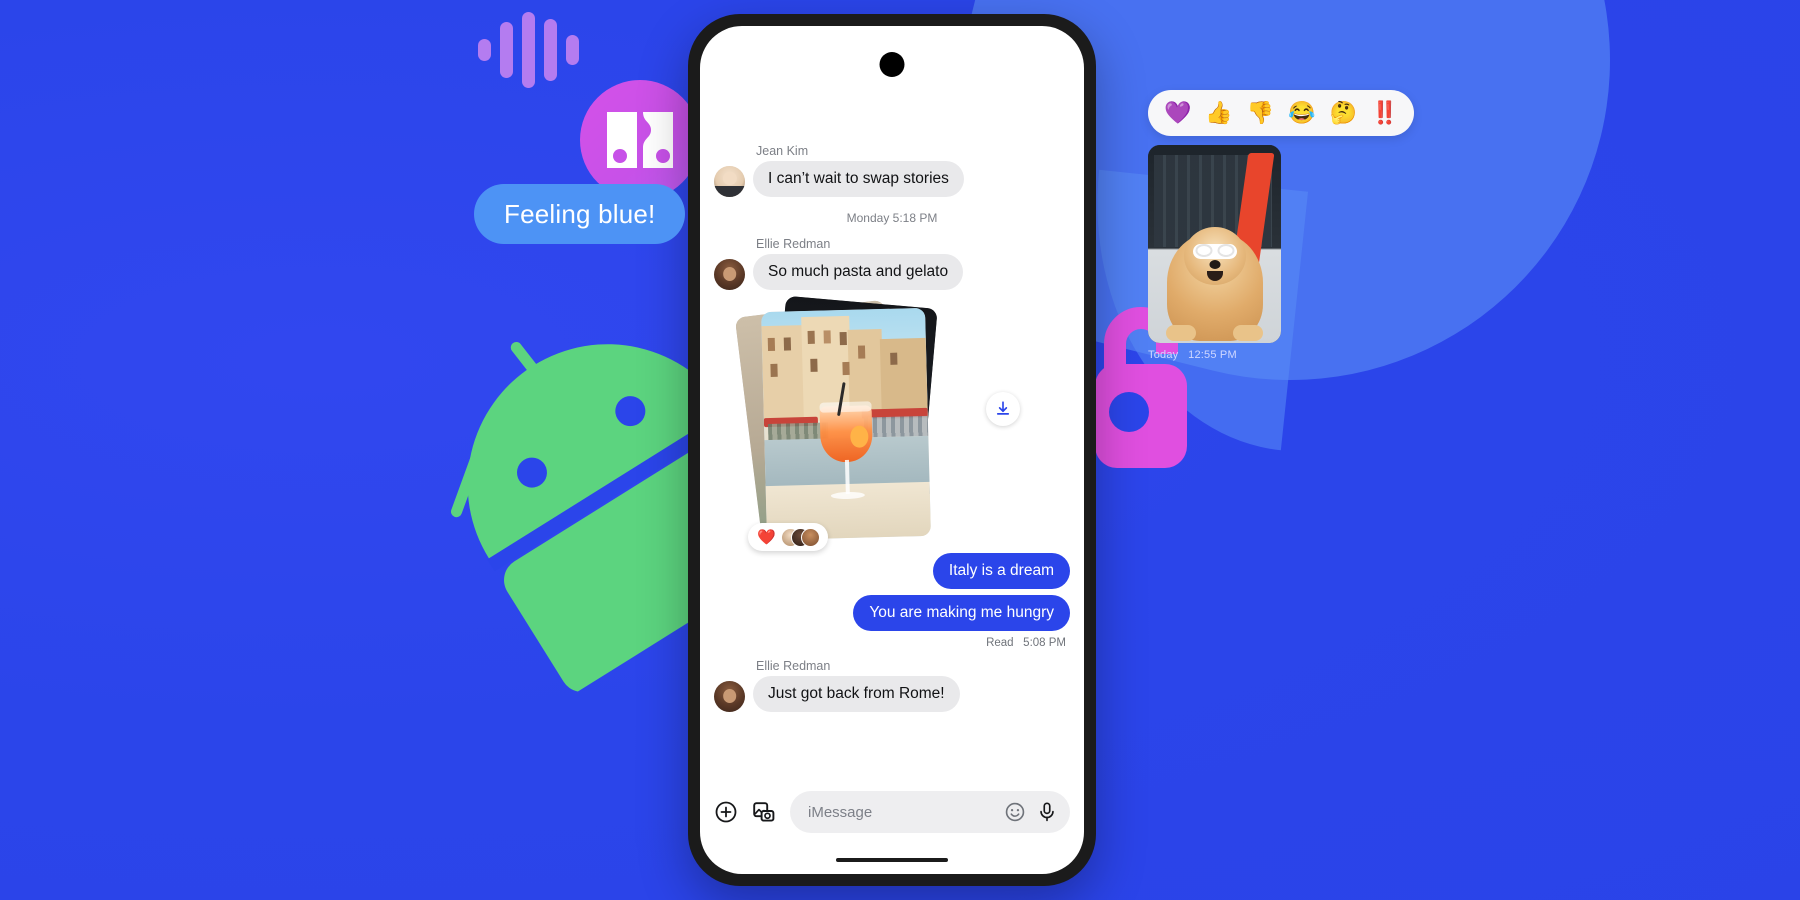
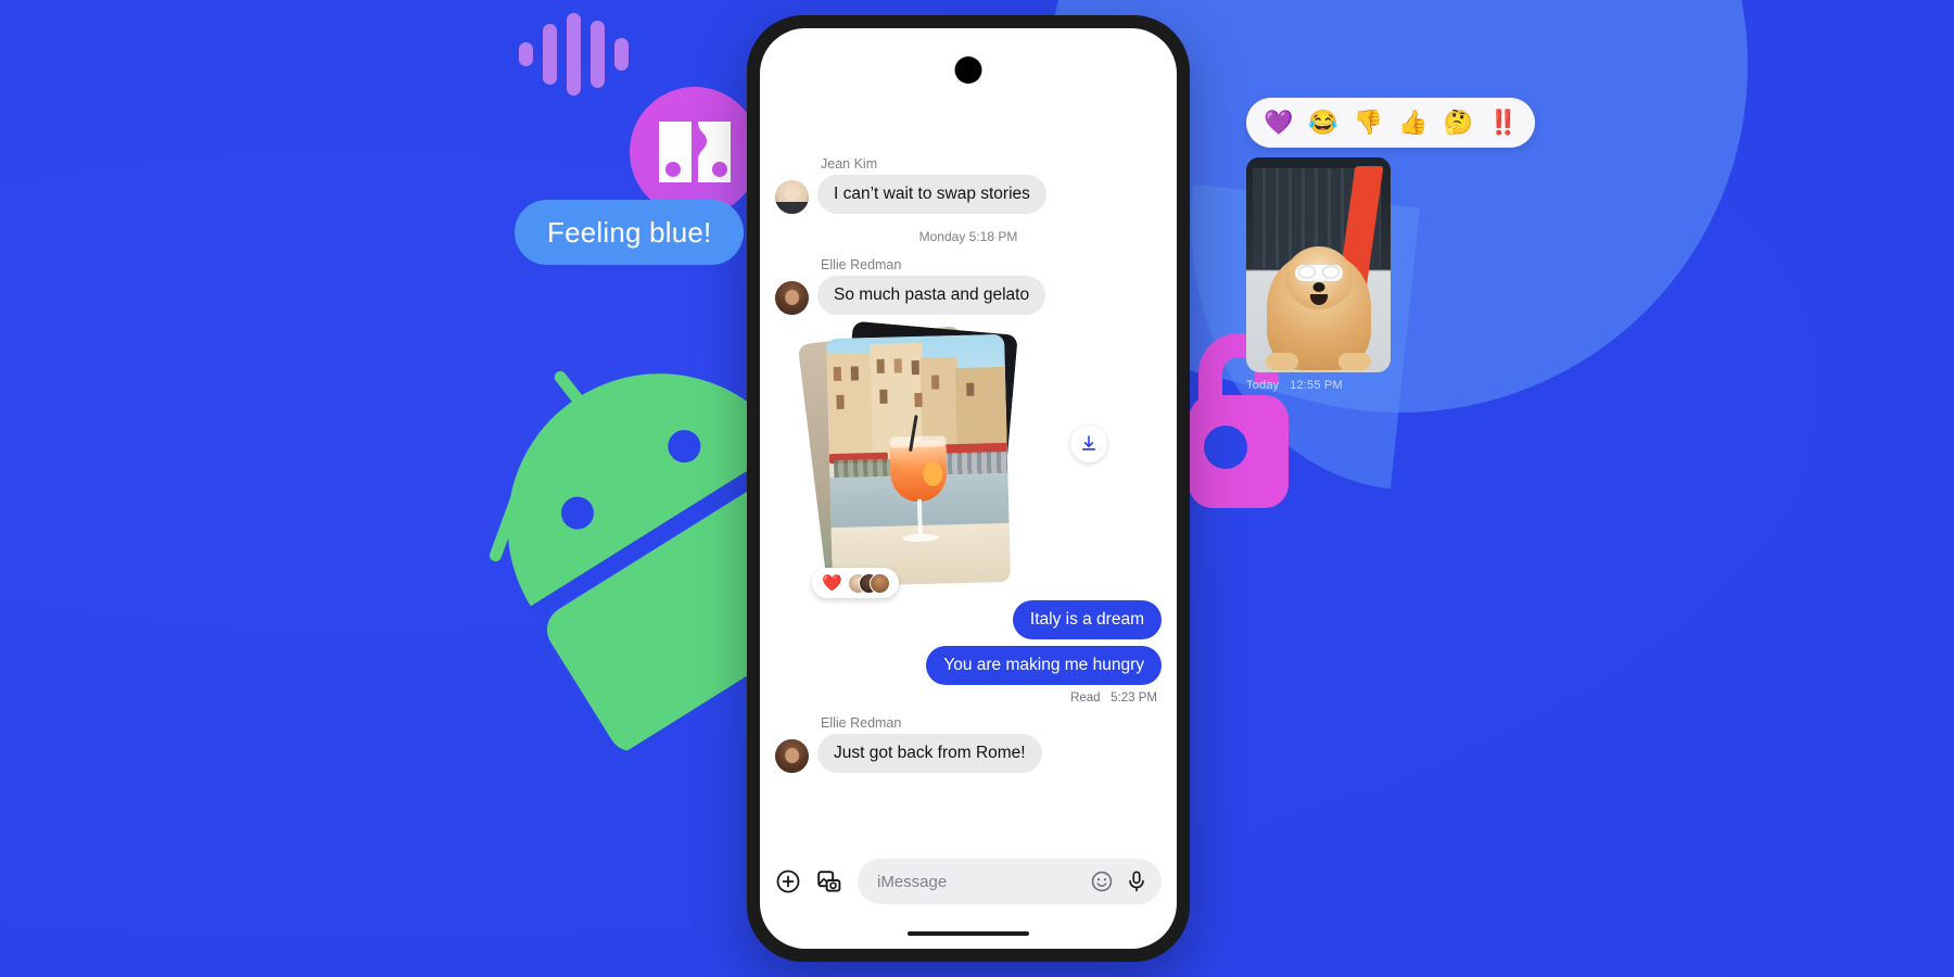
  Feeling blue!
  💜
- 👍
+ 😂
  👎
- 😂
+ 👍
  🤔
  ‼️
  Today 12:55 PM
  Jean Kim
  I can’t wait to swap stories
  Monday 5:18 PM
  Ellie Redman
  So much pasta and gelato
  ❤️
  Italy is a dream
  You are making me hungry
- Read 5:08 PM
+ Read 5:23 PM
  Ellie Redman
  Just got back from Rome!
  iMessage
